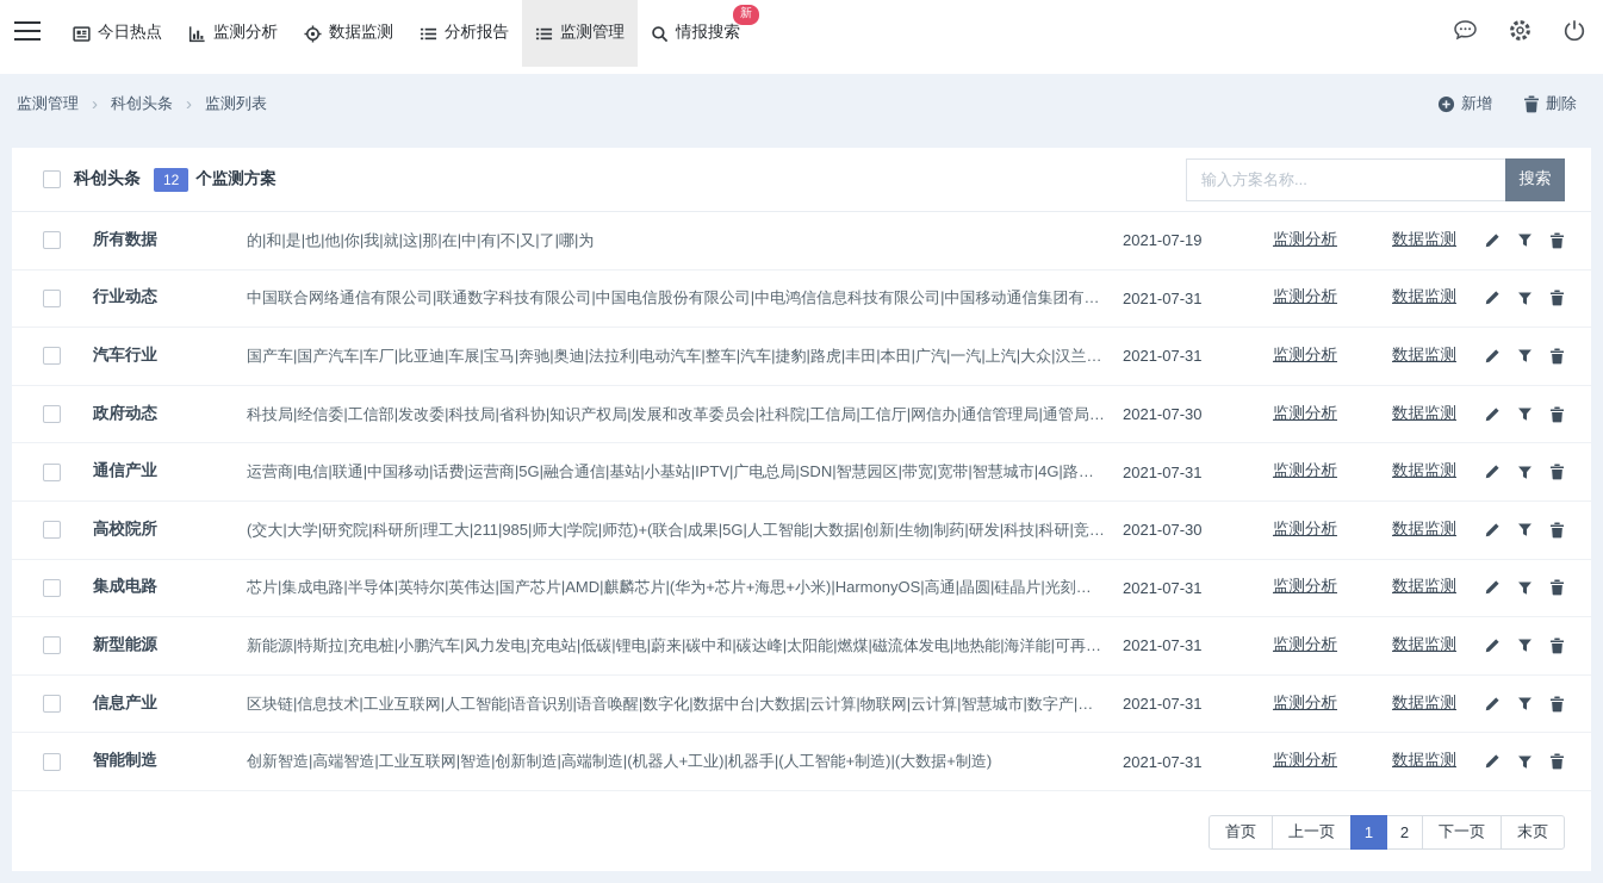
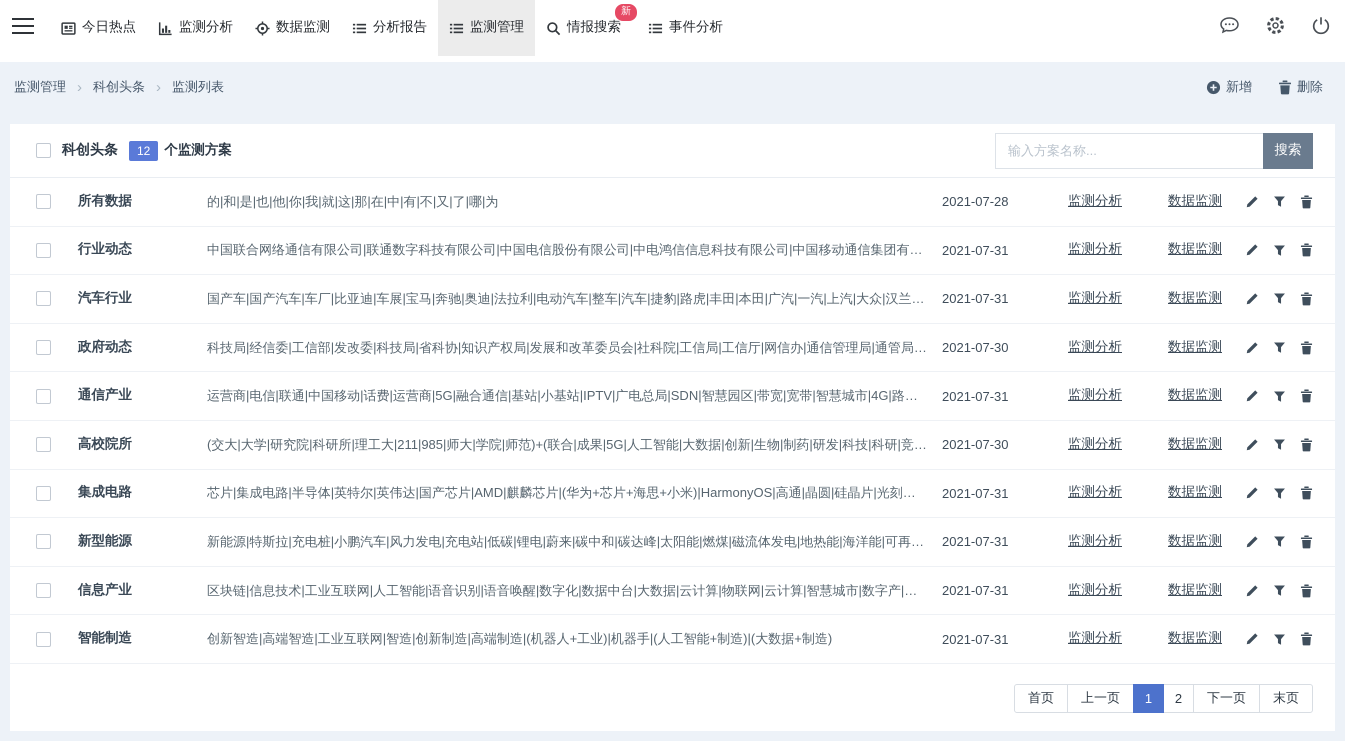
  今日热点
  监测分析
  数据监测
  分析报告
  监测管理
  情报搜索
  新
+ 事件分析
  监测管理
  ›
  科创头条
  ›
  监测列表
  新增
  删除
  科创头条
  12
  个监测方案
  输入方案名称...
  搜索
  所有数据
  的|和|是|也|他|你|我|就|这|那|在|中|有|不|又|了|哪|为
- 2021-07-19
+ 2021-07-28
  监测分析
  数据监测
  行业动态
  中国联合网络通信有限公司|联通数字科技有限公司|中国电信股份有限公司|中电鸿信信息科技有限公司|中国移动通信集团有限
  2021-07-31
  监测分析
  数据监测
  汽车行业
  国产车|国产汽车|车厂|比亚迪|车展|宝马|奔驰|奥迪|法拉利|电动汽车|整车|汽车|捷豹|路虎|丰田|本田|广汽|一汽|上汽|大众|汉兰达|
  2021-07-31
  监测分析
  数据监测
  政府动态
  科技局|经信委|工信部|发改委|科技局|省科协|知识产权局|发展和改革委员会|社科院|工信局|工信厅|网信办|通信管理局|通管局|科
  2021-07-30
  监测分析
  数据监测
  通信产业
  运营商|电信|联通|中国移动|话费|运营商|5G|融合通信|基站|小基站|IPTV|广电总局|SDN|智慧园区|带宽|宽带|智慧城市|4G|路由器
  2021-07-31
  监测分析
  数据监测
  高校院所
  (交大|大学|研究院|科研所|理工大|211|985|师大|学院|师范)+(联合|成果|5G|人工智能|大数据|创新|生物|制药|研发|科技|科研|竞赛
  2021-07-30
  监测分析
  数据监测
  集成电路
  芯片|集成电路|半导体|英特尔|英伟达|国产芯片|AMD|麒麟芯片|(华为+芯片+海思+小米)|HarmonyOS|高通|晶圆|硅晶片|光刻机|芯
  2021-07-31
  监测分析
  数据监测
  新型能源
  新能源|特斯拉|充电桩|小鹏汽车|风力发电|充电站|低碳|锂电|蔚来|碳中和|碳达峰|太阳能|燃煤|磁流体发电|地热能|海洋能|可再生
  2021-07-31
  监测分析
  数据监测
  信息产业
  区块链|信息技术|工业互联网|人工智能|语音识别|语音唤醒|数字化|数据中台|大数据|云计算|物联网|云计算|智慧城市|数字产|数字
  2021-07-31
  监测分析
  数据监测
  智能制造
  创新智造|高端智造|工业互联网|智造|创新制造|高端制造|(机器人+工业)|机器手|(人工智能+制造)|(大数据+制造)
  2021-07-31
  监测分析
  数据监测
  首页
  上一页
  1
  2
  下一页
  末页
